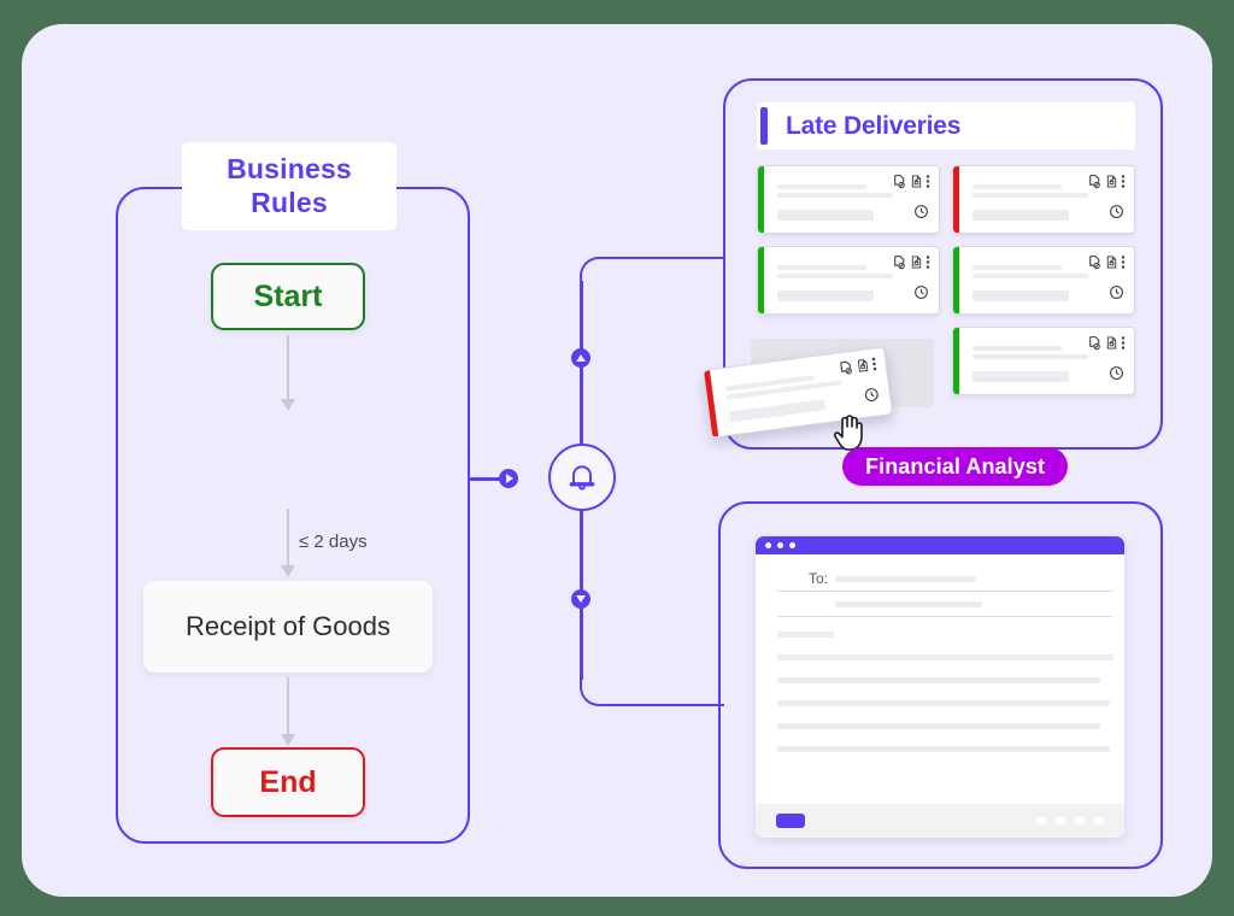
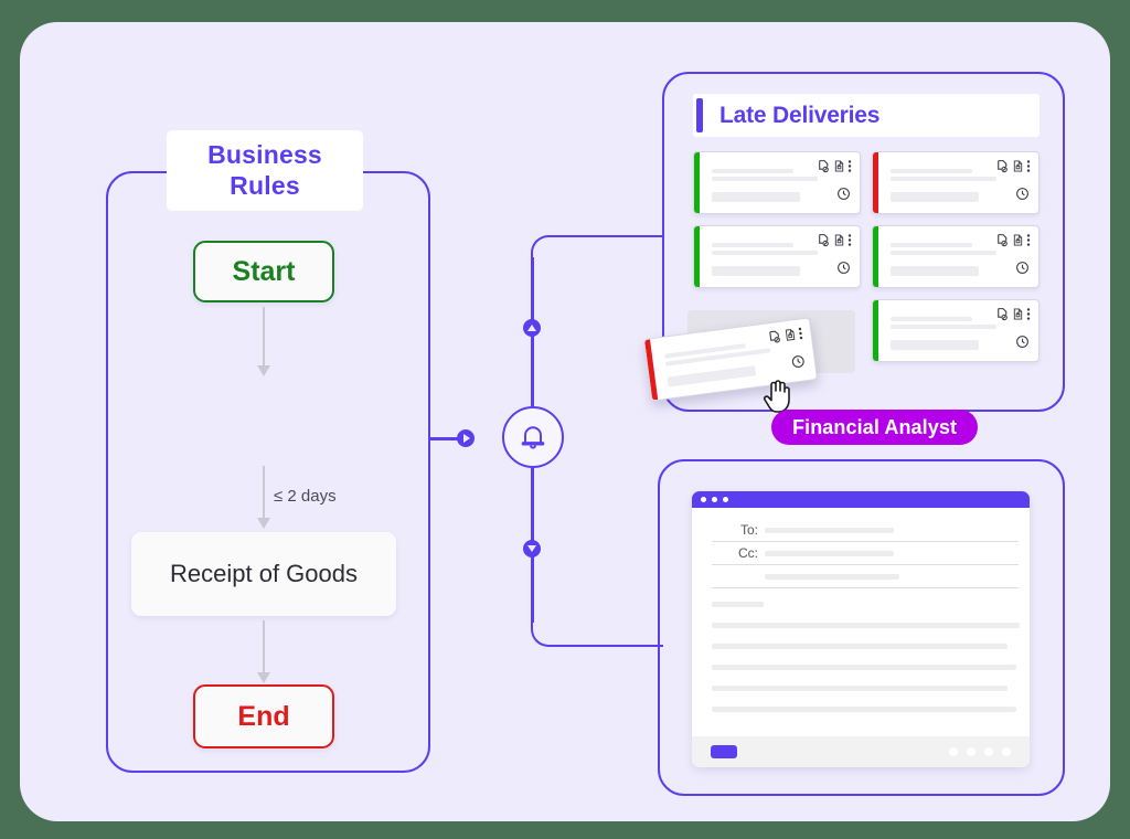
  Business
  Rules
  Start
  ≤ 2 days
  Receipt of Goods
  End
  Late Deliveries
  Financial Analyst
  To:
+ Cc:
